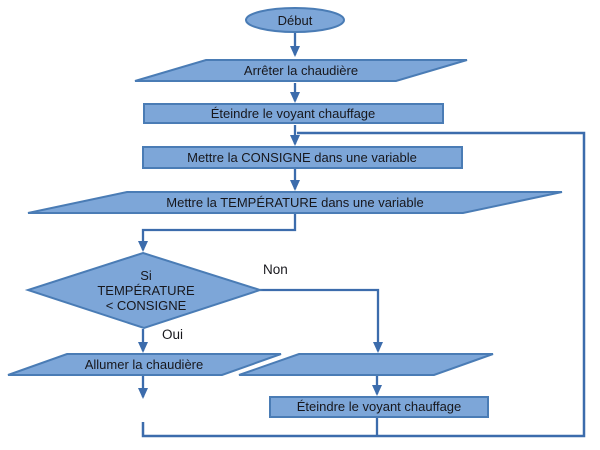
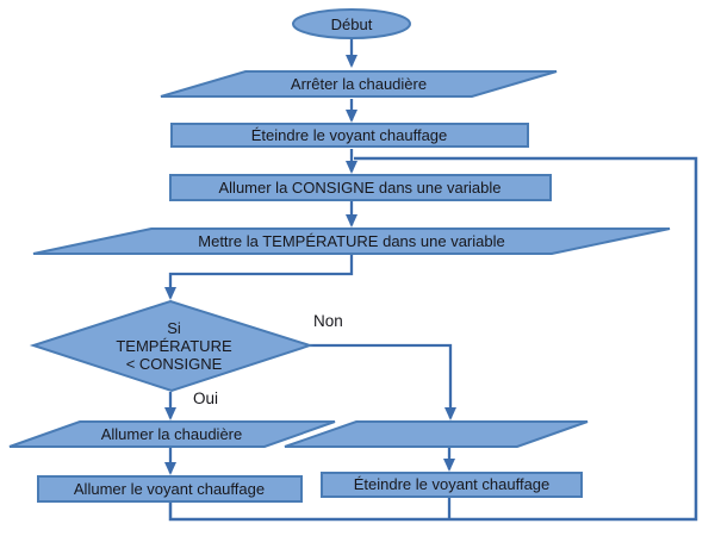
  Début
  Arrêter la chaudière
  Éteindre le voyant chauffage
- Mettre la CONSIGNE dans une variable
+ Allumer la CONSIGNE dans une variable
  Mettre la TEMPÉRATURE dans une variable
  Si
  TEMPÉRATURE
  < CONSIGNE
  Oui
  Non
  Allumer la chaudière
+ Allumer le voyant chauffage
  Éteindre le voyant chauffage
